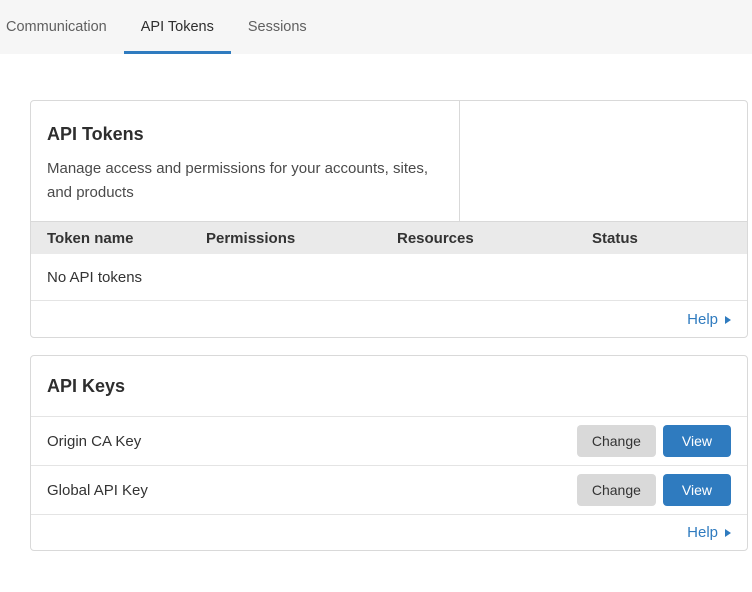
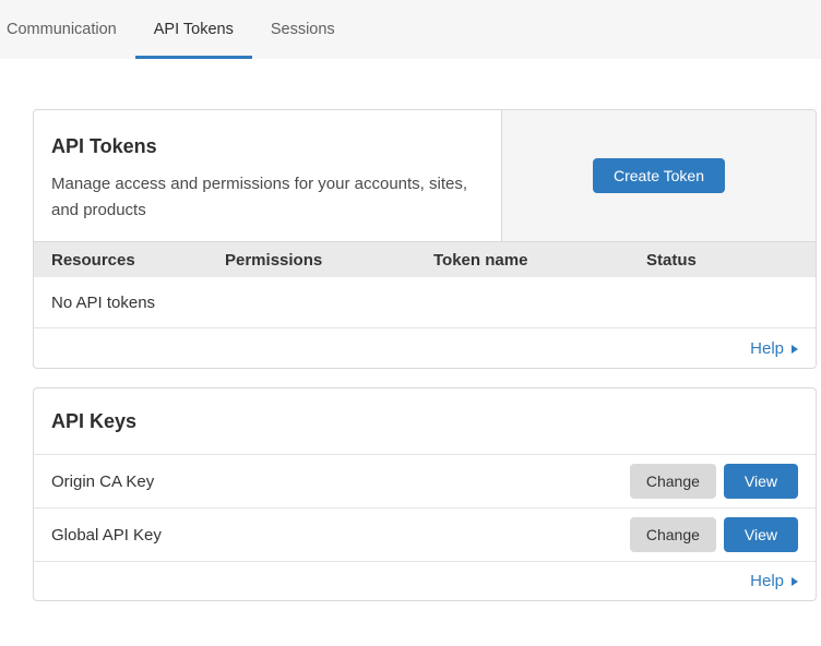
  Communication
  API Tokens
  Sessions
  API Tokens
  Manage access and permissions for your accounts, sites, and products
+ Create Token
- Token name
+ Resources
  Permissions
- Resources
+ Token name
  Status
  No API tokens
  Help
  API Keys
  Origin CA Key
  Change
  View
  Global API Key
  Change
  View
  Help
